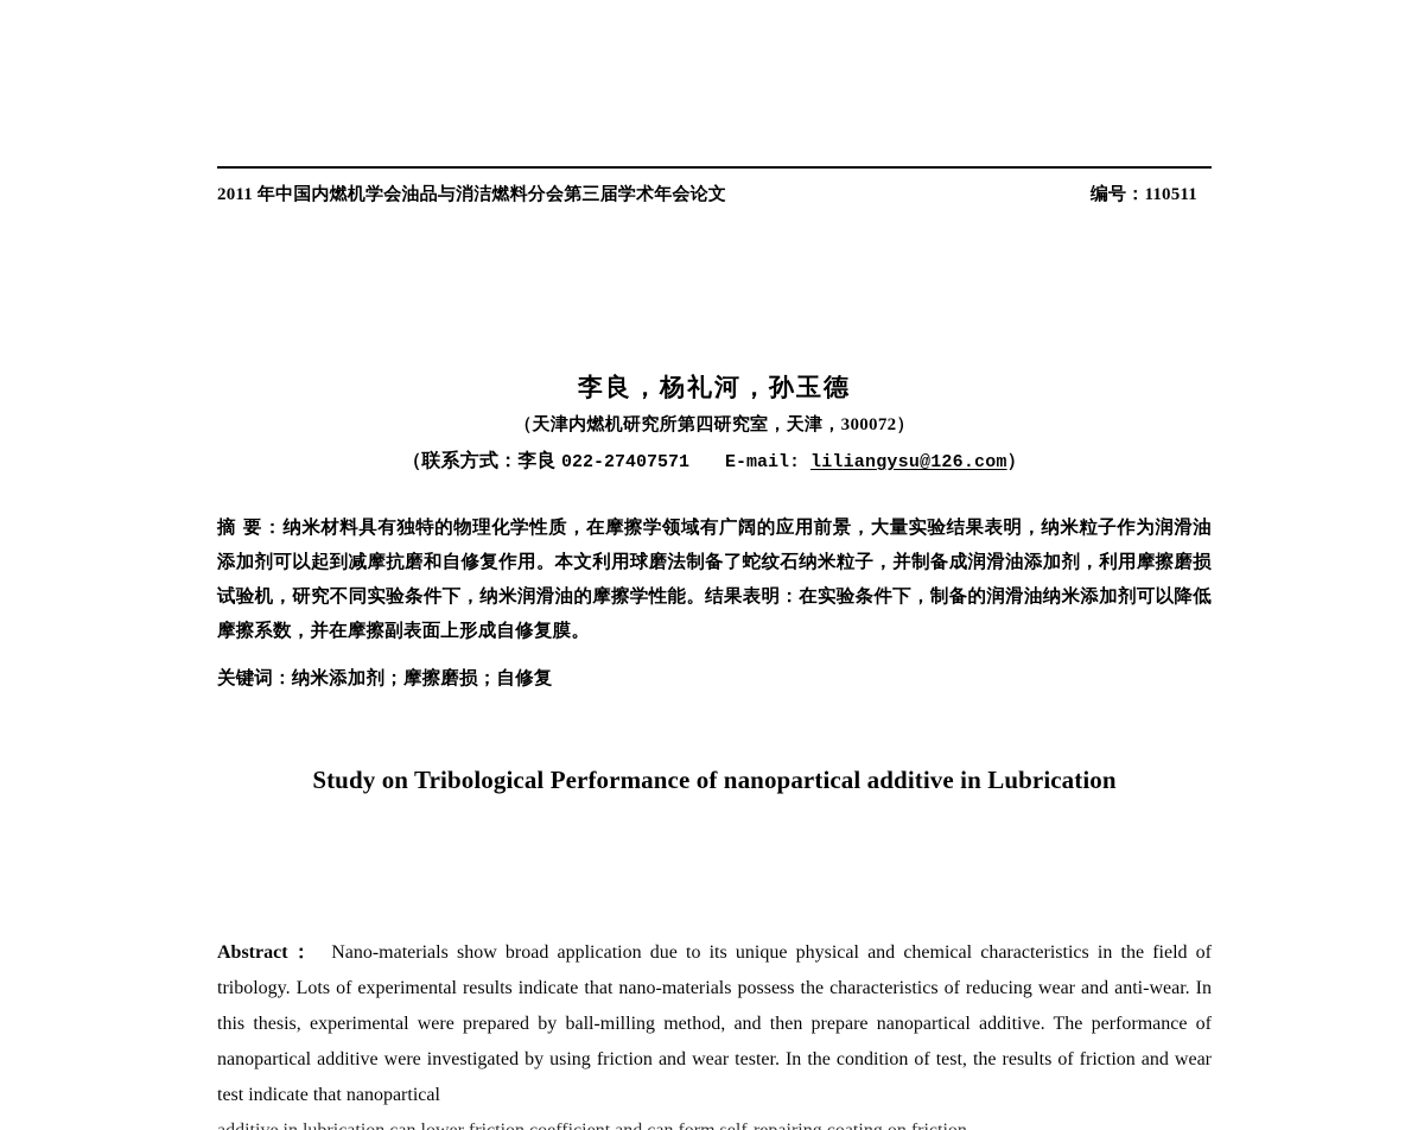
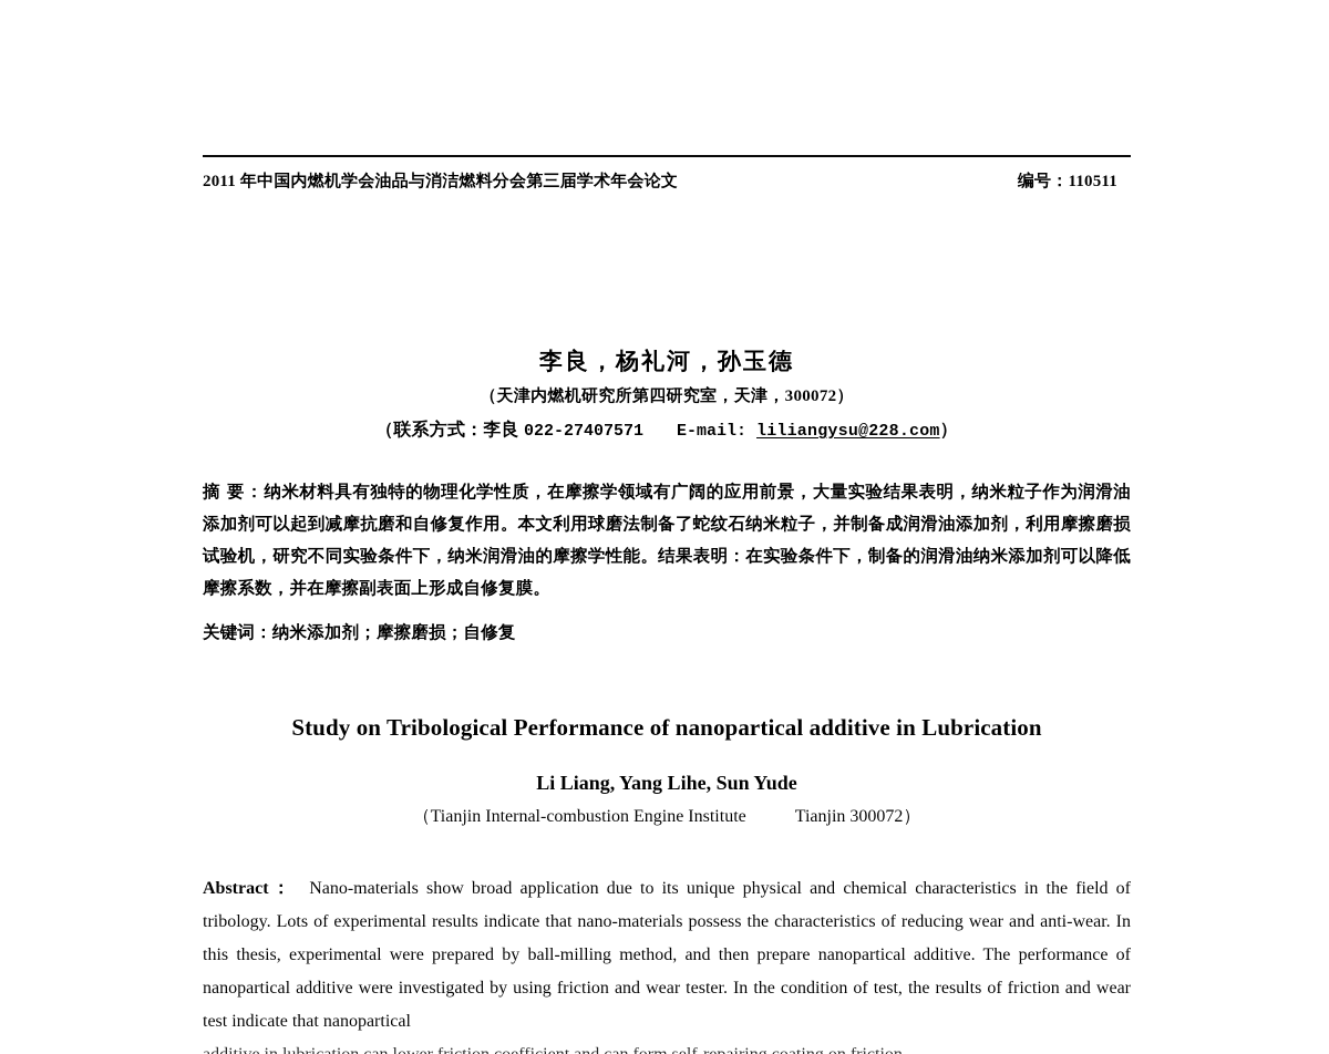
  2011 年中国内燃机学会油品与消洁燃料分会第三届学术年会论文
  编号：110511
  李良，杨礼河，孙玉德
  （天津内燃机研究所第四研究室，天津，300072）
- （联系方式：李良 022-27407571 E-mail: liliangysu@126.com）
+ （联系方式：李良 022-27407571 E-mail: liliangysu@228.com）
  摘 要：纳米材料具有独特的物理化学性质，在摩擦学领域有广阔的应用前景，大量实验结果表明，纳米粒子作为润滑油添加剂可以起到减摩抗磨和自修复作用。本文利用球磨法制备了蛇纹石纳米粒子，并制备成润滑油添加剂，利用摩擦磨损试验机，研究不同实验条件下，纳米润滑油的摩擦学性能。结果表明：在实验条件下，制备的润滑油纳米添加剂可以降低摩擦系数，并在摩擦副表面上形成自修复膜。
  关键词：纳米添加剂；摩擦磨损；自修复
  Study on Tribological Performance of nanopartical additive in Lubrication
+ Li Liang, Yang Lihe, Sun Yude
+ （Tianjin Internal-combustion Engine Institute Tianjin 300072）
  Abstract： Nano-materials show broad application due to its unique physical and chemical characteristics in the field of tribology. Lots of experimental results indicate that nano-materials possess the characteristics of reducing wear and anti-wear. In this thesis, experimental were prepared by ball-milling method, and then prepare nanopartical additive. The performance of nanopartical additive were investigated by using friction and wear tester. In the condition of test, the results of friction and wear test indicate that nanopartical
